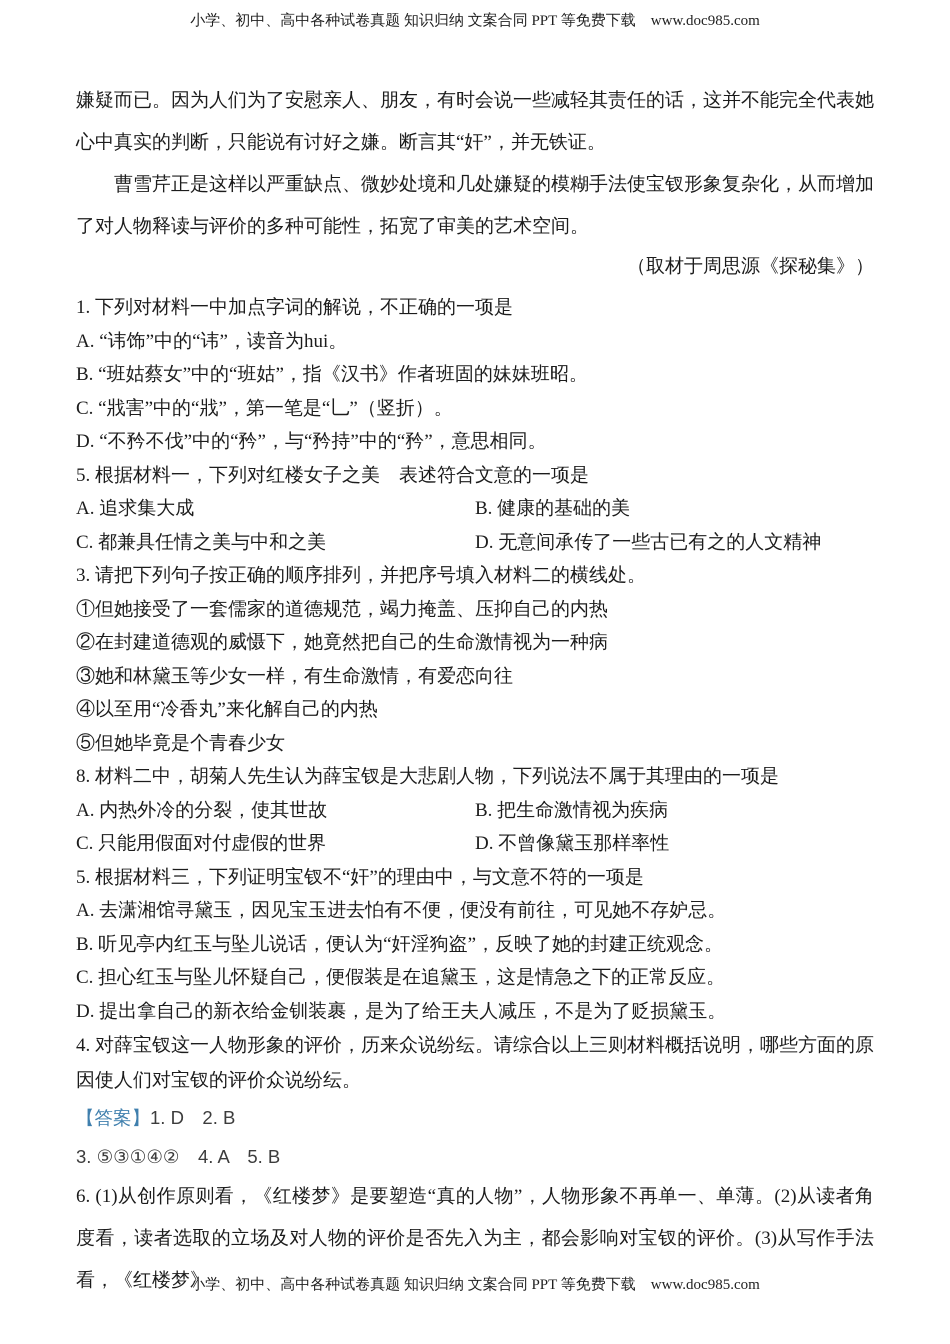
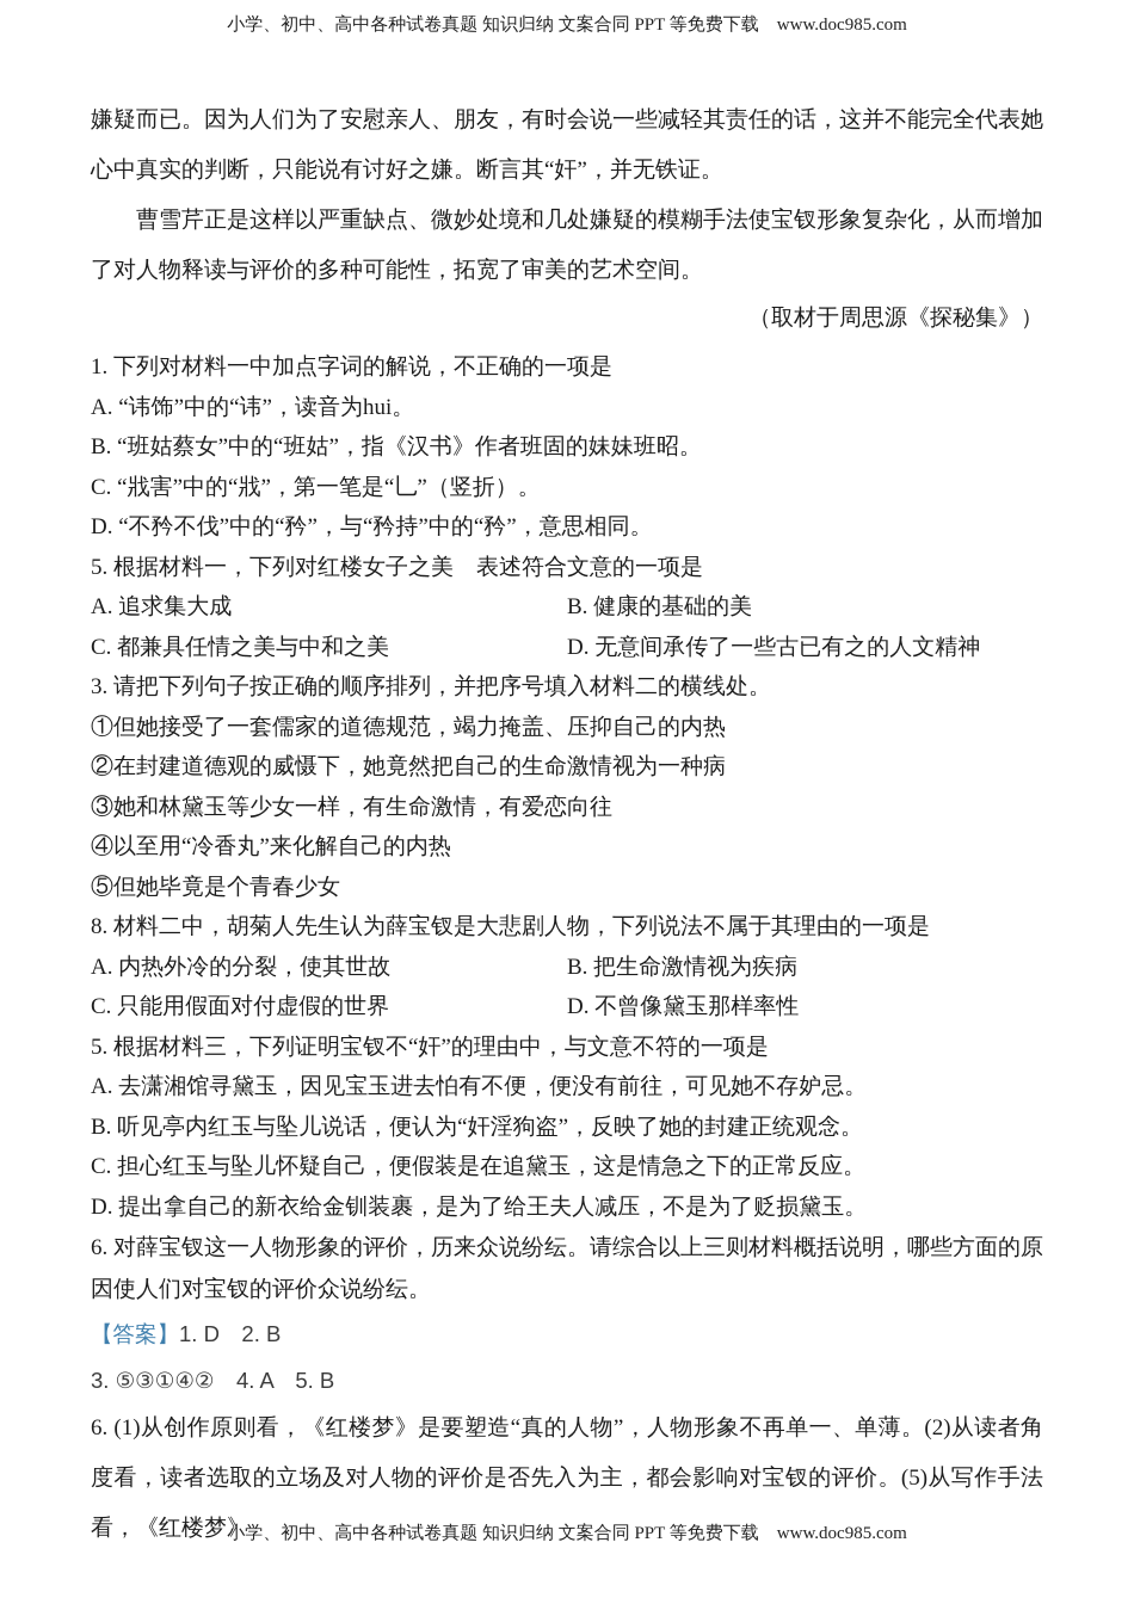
  小学、初中、高中各种试卷真题 知识归纳 文案合同 PPT 等免费下载 www.doc985.com
  嫌疑而已。因为人们为了安慰亲人、朋友，有时会说一些减轻其责任的话，这并不能完全代表她心中真实的判断，只能说有讨好之嫌。断言其“奸”，并无铁证。
  曹雪芹正是这样以严重缺点、微妙处境和几处嫌疑的模糊手法使宝钗形象复杂化，从而增加了对人物释读与评价的多种可能性，拓宽了审美的艺术空间。
  （取材于周思源《探秘集》）
  1. 下列对材料一中加点字词的解说，不正确的一项是
  A. “讳饰”中的“讳”，读音为hui。
  B. “班姑蔡女”中的“班姑”，指《汉书》作者班固的妹妹班昭。
  C. “戕害”中的“戕”，第一笔是“乚”（竖折）。
  D. “不矜不伐”中的“矜”，与“矜持”中的“矜”，意思相同。
  5. 根据材料一，下列对红楼女子之美 表述符合文意的一项是
  A. 追求集大成
  B. 健康的基础的美
  C. 都兼具任情之美与中和之美
  D. 无意间承传了一些古已有之的人文精神
  3. 请把下列句子按正确的顺序排列，并把序号填入材料二的横线处。
  ①但她接受了一套儒家的道德规范，竭力掩盖、压抑自己的内热
  ②在封建道德观的威慑下，她竟然把自己的生命激情视为一种病
  ③她和林黛玉等少女一样，有生命激情，有爱恋向往
  ④以至用“冷香丸”来化解自己的内热
  ⑤但她毕竟是个青春少女
  8. 材料二中，胡菊人先生认为薛宝钗是大悲剧人物，下列说法不属于其理由的一项是
  A. 内热外冷的分裂，使其世故
  B. 把生命激情视为疾病
  C. 只能用假面对付虚假的世界
  D. 不曾像黛玉那样率性
  5. 根据材料三，下列证明宝钗不“奸”的理由中，与文意不符的一项是
  A. 去潇湘馆寻黛玉，因见宝玉进去怕有不便，便没有前往，可见她不存妒忌。
  B. 听见亭内红玉与坠儿说话，便认为“奸淫狗盗”，反映了她的封建正统观念。
  C. 担心红玉与坠儿怀疑自己，便假装是在追黛玉，这是情急之下的正常反应。
  D. 提出拿自己的新衣给金钏装裹，是为了给王夫人减压，不是为了贬损黛玉。
- 4. 对薛宝钗这一人物形象的评价，历来众说纷纭。请综合以上三则材料概括说明，哪些方面的原因使人们对宝钗的评价众说纷纭。
+ 6. 对薛宝钗这一人物形象的评价，历来众说纷纭。请综合以上三则材料概括说明，哪些方面的原因使人们对宝钗的评价众说纷纭。
  【答案】1. D 2. B
  3. ⑤③①④② 4. A 5. B
- 6. (1)从创作原则看，《红楼梦》是要塑造“真的人物”，人物形象不再单一、单薄。(2)从读者角度看，读者选取的立场及对人物的评价是否先入为主，都会影响对宝钗的评价。(3)从写作手法看，《红楼梦》
+ 6. (1)从创作原则看，《红楼梦》是要塑造“真的人物”，人物形象不再单一、单薄。(2)从读者角度看，读者选取的立场及对人物的评价是否先入为主，都会影响对宝钗的评价。(5)从写作手法看，《红楼梦》
  小学、初中、高中各种试卷真题 知识归纳 文案合同 PPT 等免费下载 www.doc985.com
